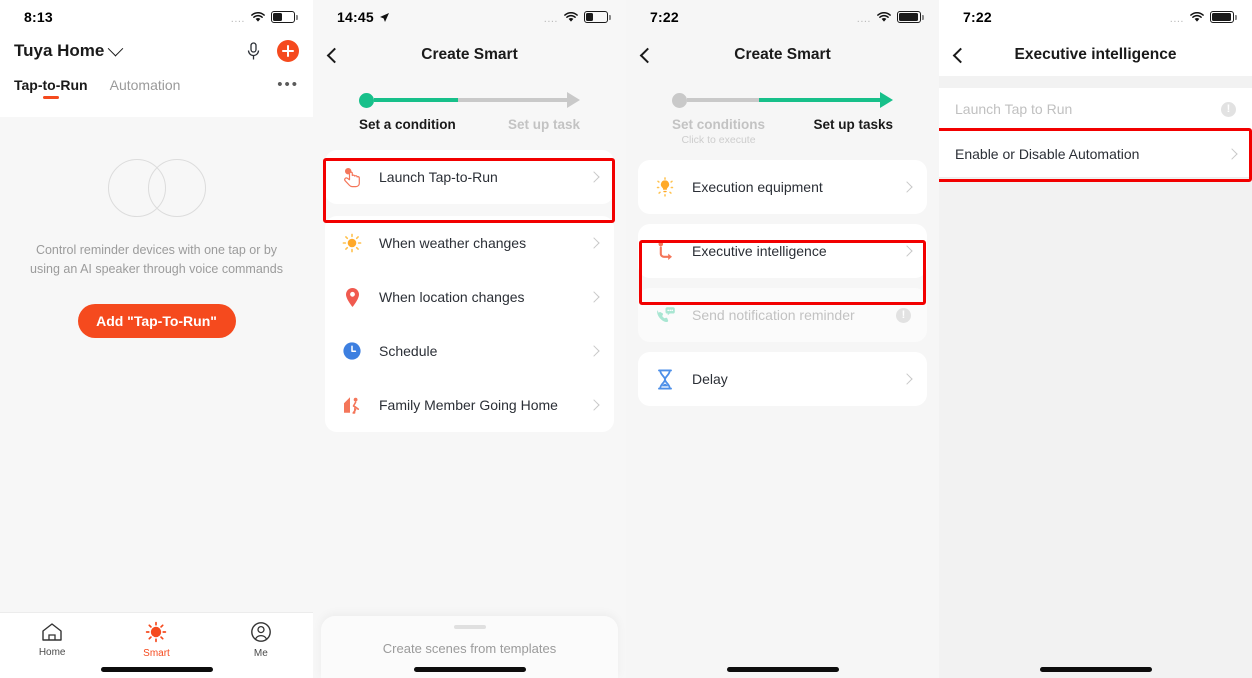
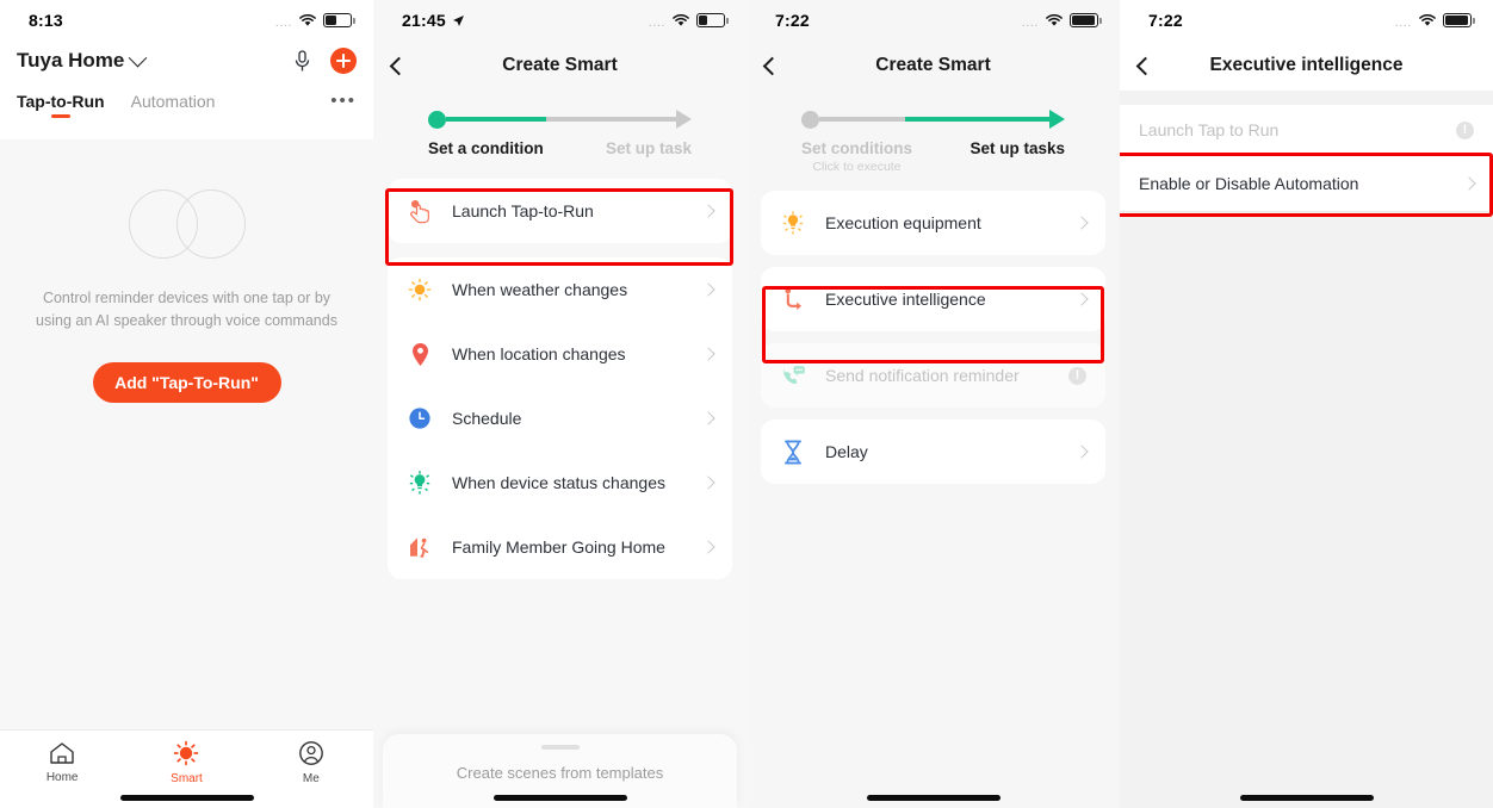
  8:13
  ....
  Tuya Home
  Tap-to-Run
  Automation
  •••
  Control reminder devices with one tap or by using an AI speaker through voice commands
  Add "Tap-To-Run"
  Home
  Smart
  Me
- 14:45
+ 21:45
  ....
  Create Smart
  Set a condition
  Set up task
  Launch Tap-to-Run
  When weather changes
  When location changes
  Schedule
+ When device status changes
  Family Member Going Home
  Create scenes from templates
  7:22
  ....
  Create Smart
  Set conditions
  Click to execute
  Set up tasks
  Execution equipment
  Executive intelligence
  Send notification reminder
  !
  Delay
  7:22
  ....
  Executive intelligence
  Launch Tap to Run
  !
  Enable or Disable Automation
